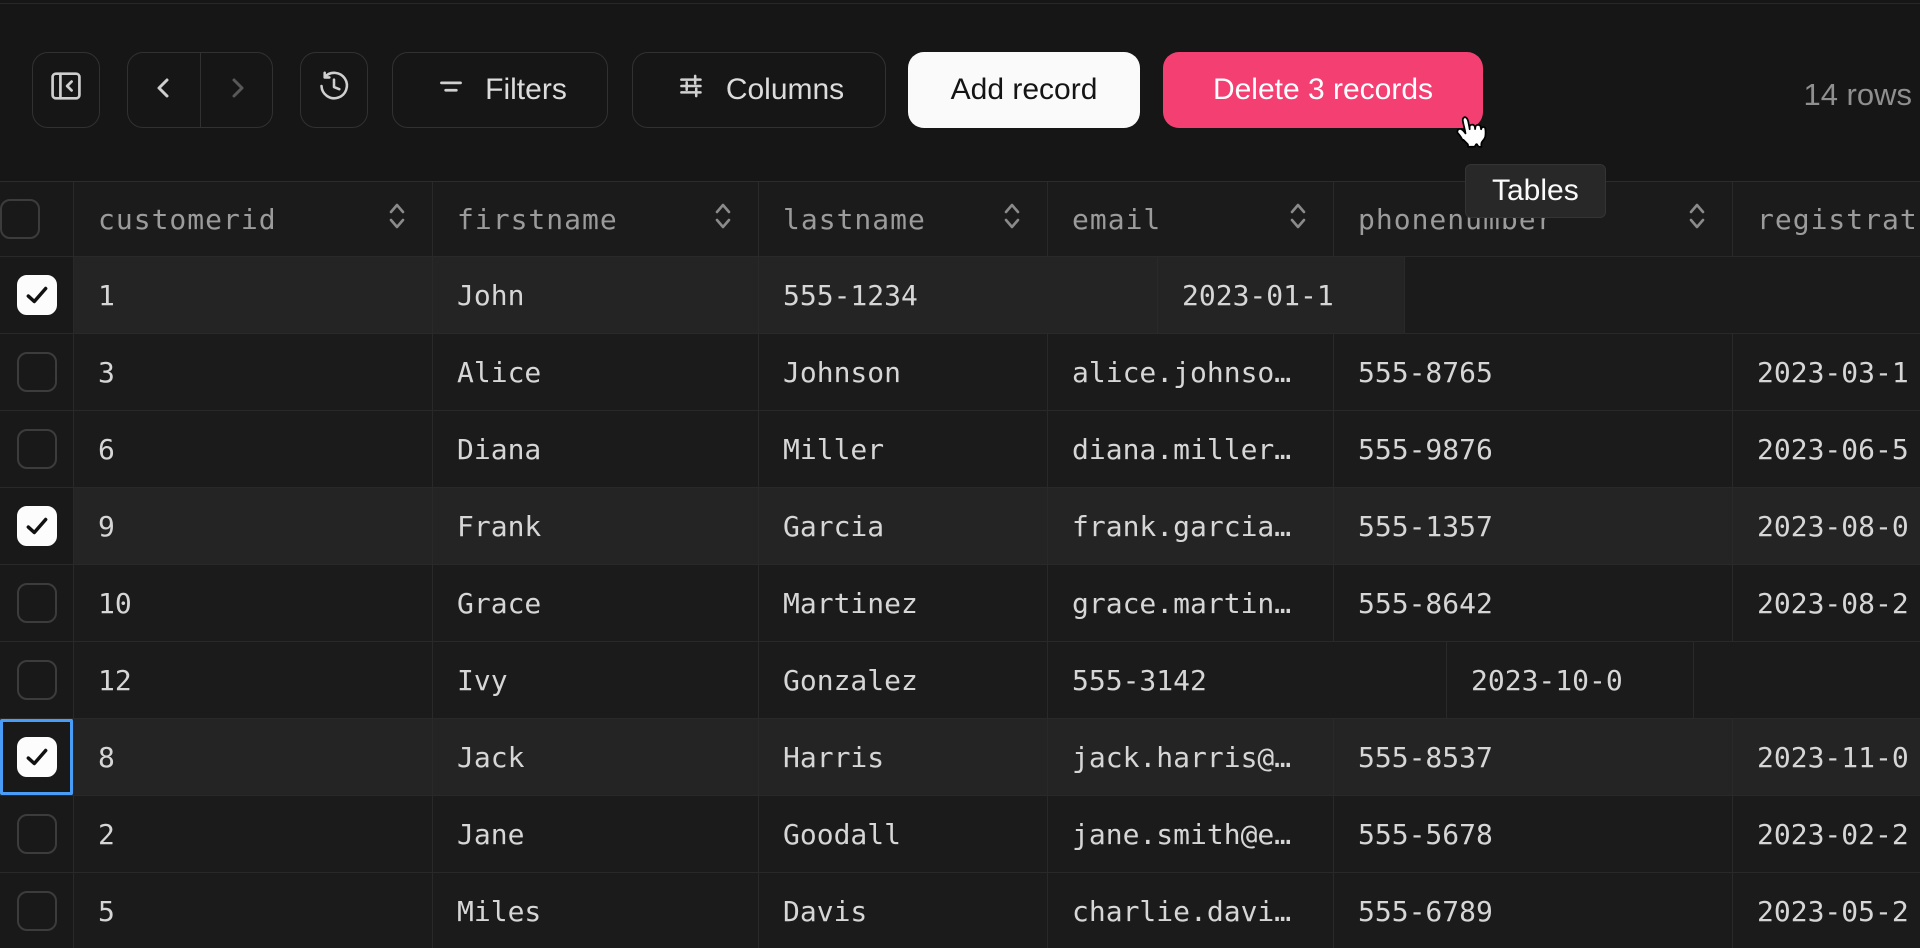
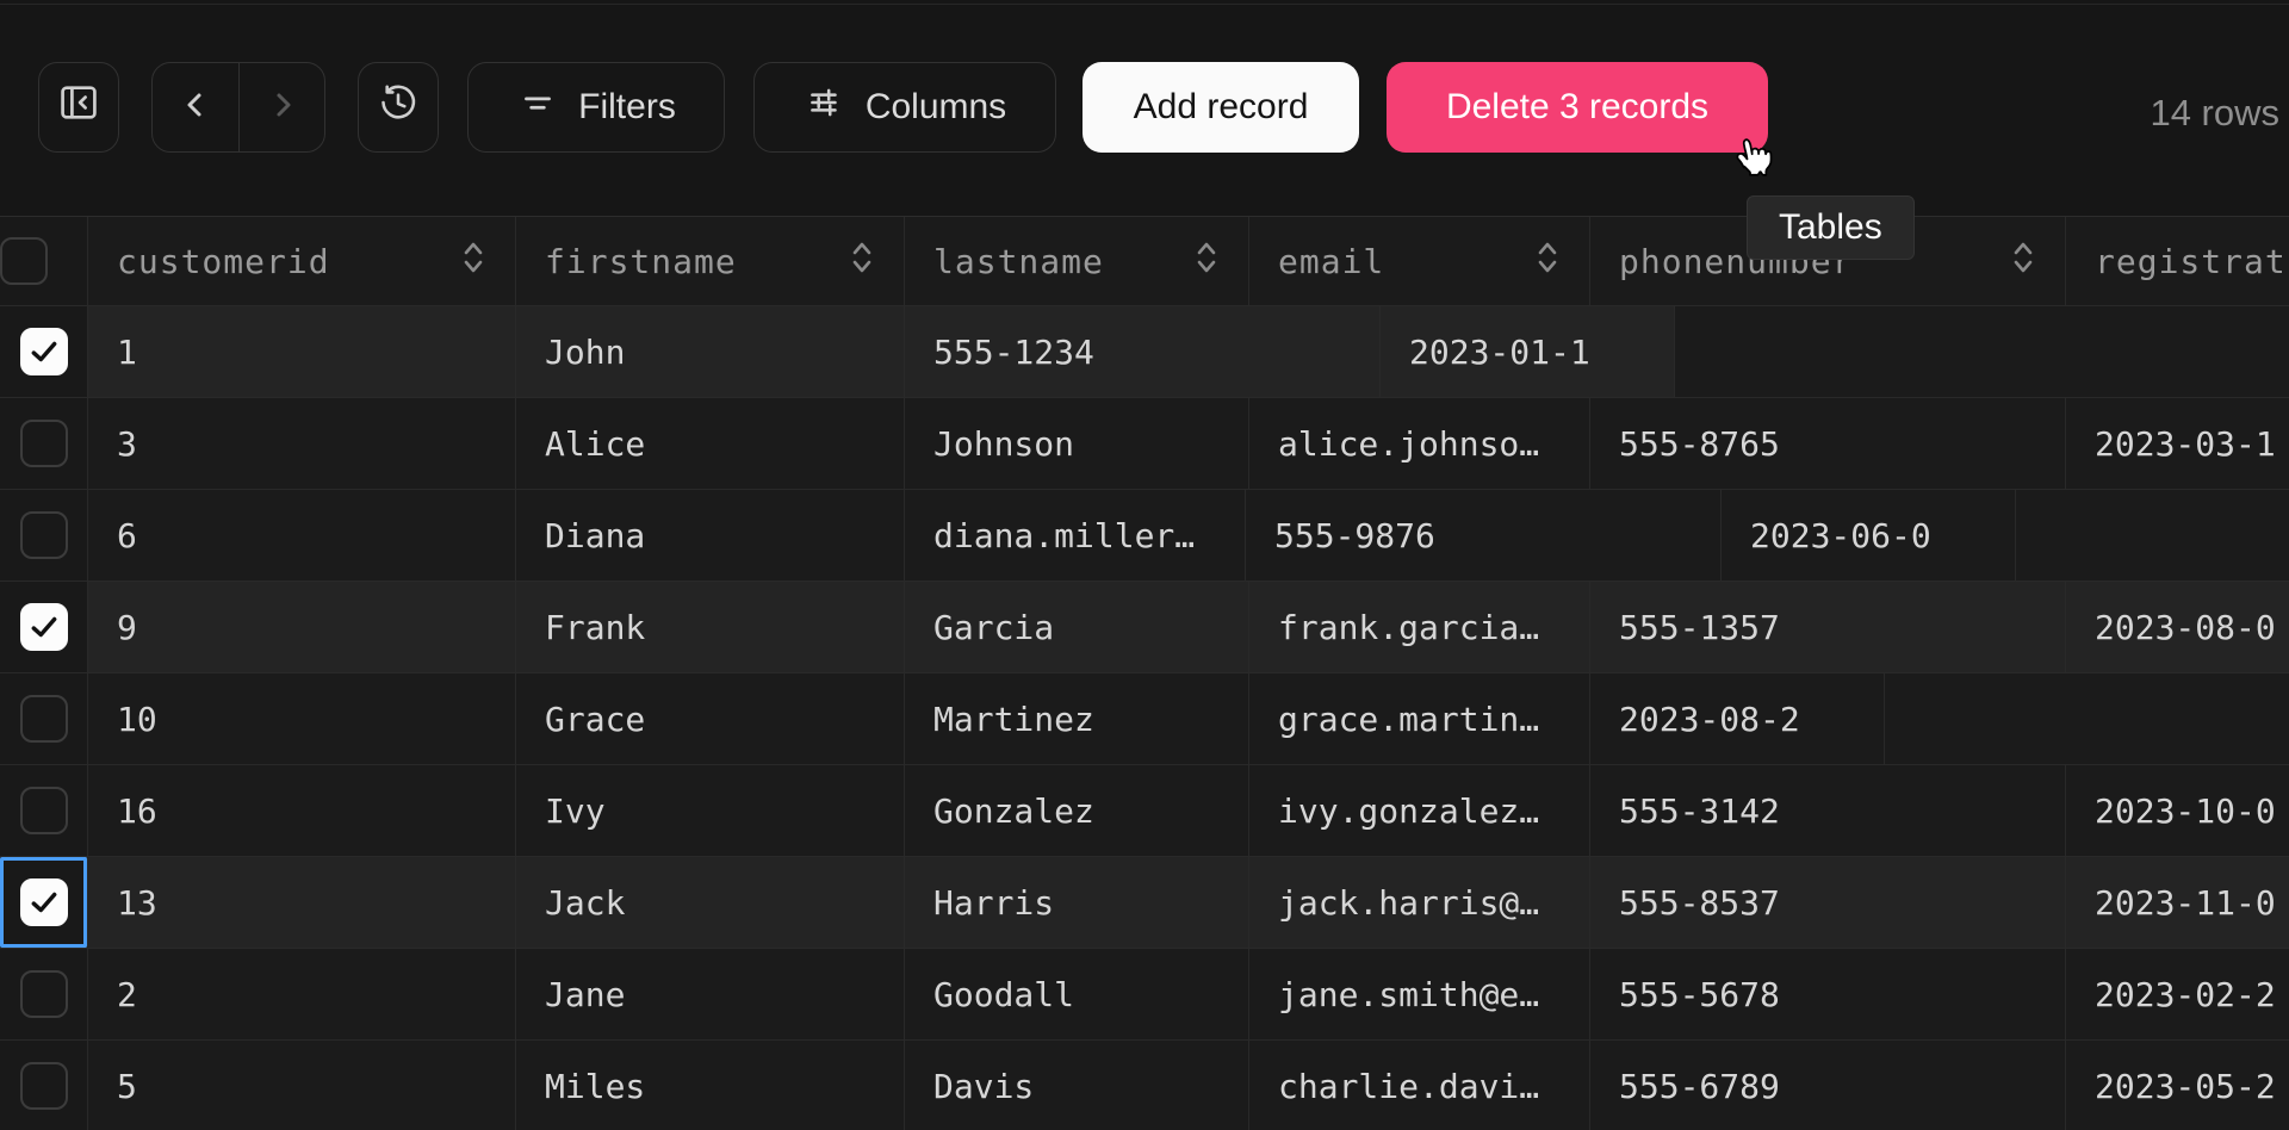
  Filters
  Columns
  Add record
  Delete 3 records
  14 rows
  customerid
  firstname
  lastname
  email
  phonenumber
  registrat
  1
  John
  555-1234
  2023-01-1
  3
  Alice
  Johnson
  alice.johnso…
  555-8765
  2023-03-1
  6
  Diana
- Miller
  diana.miller…
  555-9876
- 2023-06-5
+ 2023-06-0
  9
  Frank
  Garcia
  frank.garcia…
  555-1357
  2023-08-0
  10
  Grace
  Martinez
  grace.martin…
- 555-8642
  2023-08-2
- 12
+ 16
  Ivy
  Gonzalez
+ ivy.gonzalez…
  555-3142
  2023-10-0
- 8
+ 13
  Jack
  Harris
  jack.harris@…
  555-8537
  2023-11-0
  2
  Jane
  Goodall
  jane.smith@e…
  555-5678
  2023-02-2
  5
  Miles
  Davis
  charlie.davi…
  555-6789
  2023-05-2
  Tables
